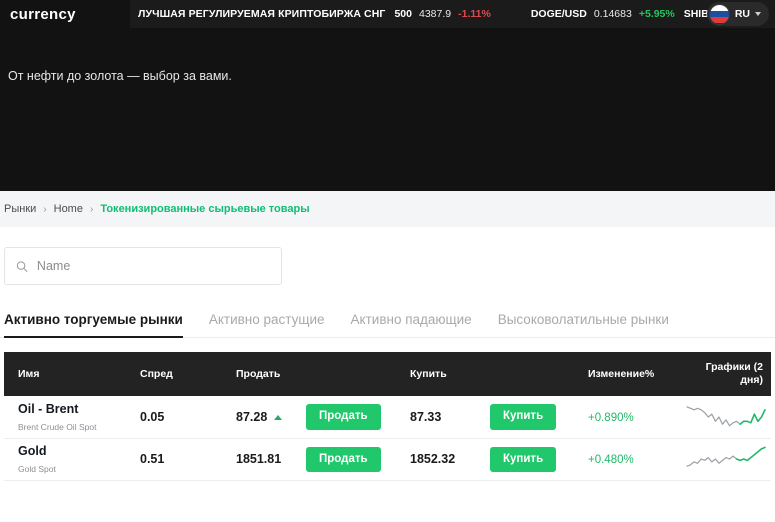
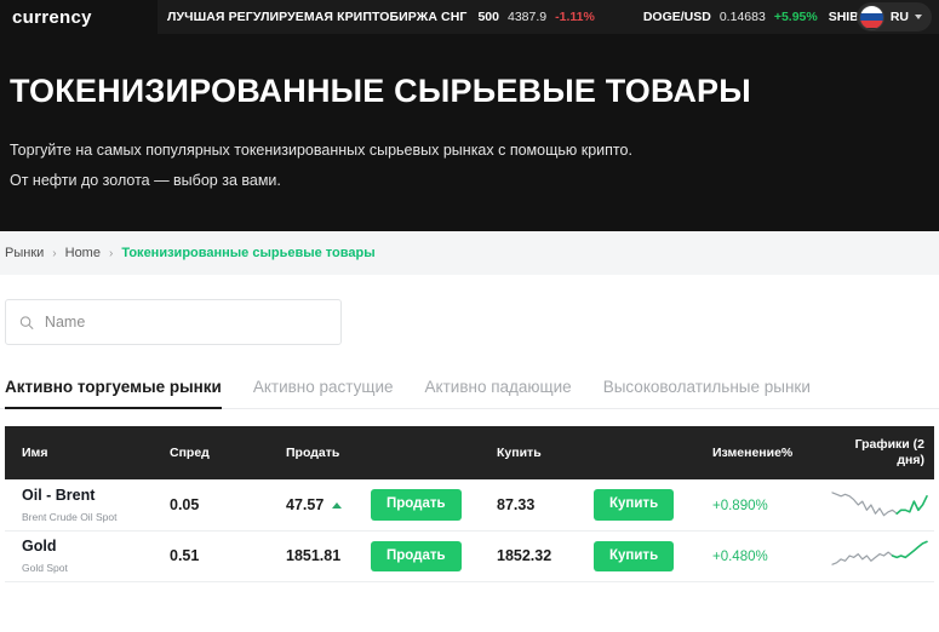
  currency
  ЛУЧШАЯ РЕГУЛИРУЕМАЯ КРИПТОБИРЖА СНГ
  500
  4387.9
  -1.11%
  DOGE/USD
  0.14683
  +5.95%
  RU
+ ТОКЕНИЗИРОВАННЫЕ СЫРЬЕВЫЕ ТОВАРЫ
+ Торгуйте на самых популярных токенизированных сырьевых рынках с помощью крипто.
  От нефти до золота — выбор за вами.
  Рынки
  ›
  Home
  ›
  Токенизированные сырьевые товары
  Name
  Активно торгуемые рынки
  Активно растущие
  Активно падающие
  Высоковолатильные рынки
  Имя	Спред	Продать		Купить		Изменение%	Графики (2 дня)
- Oil - Brent Brent Crude Oil Spot	0.05	87.28	Продать	87.33	Купить	+0.890%
+ Oil - Brent Brent Crude Oil Spot	0.05	47.57	Продать	87.33	Купить	+0.890%
  Gold Gold Spot	0.51	1851.81	Продать	1852.32	Купить	+0.480%
